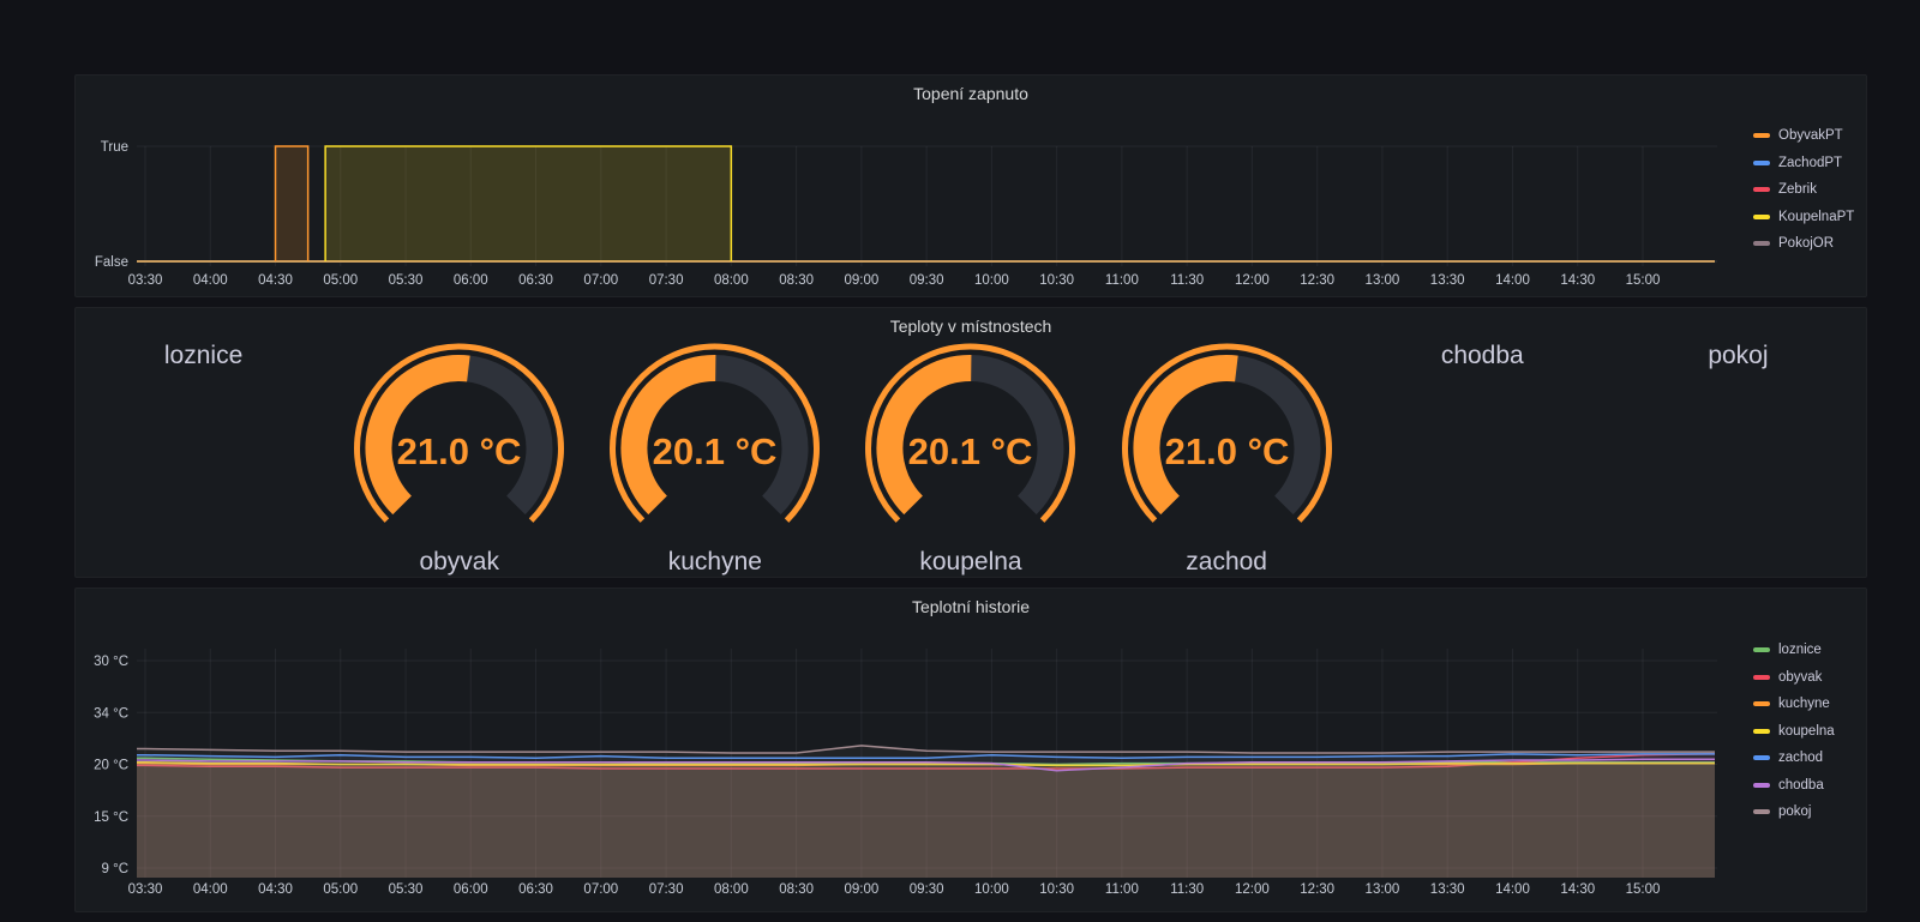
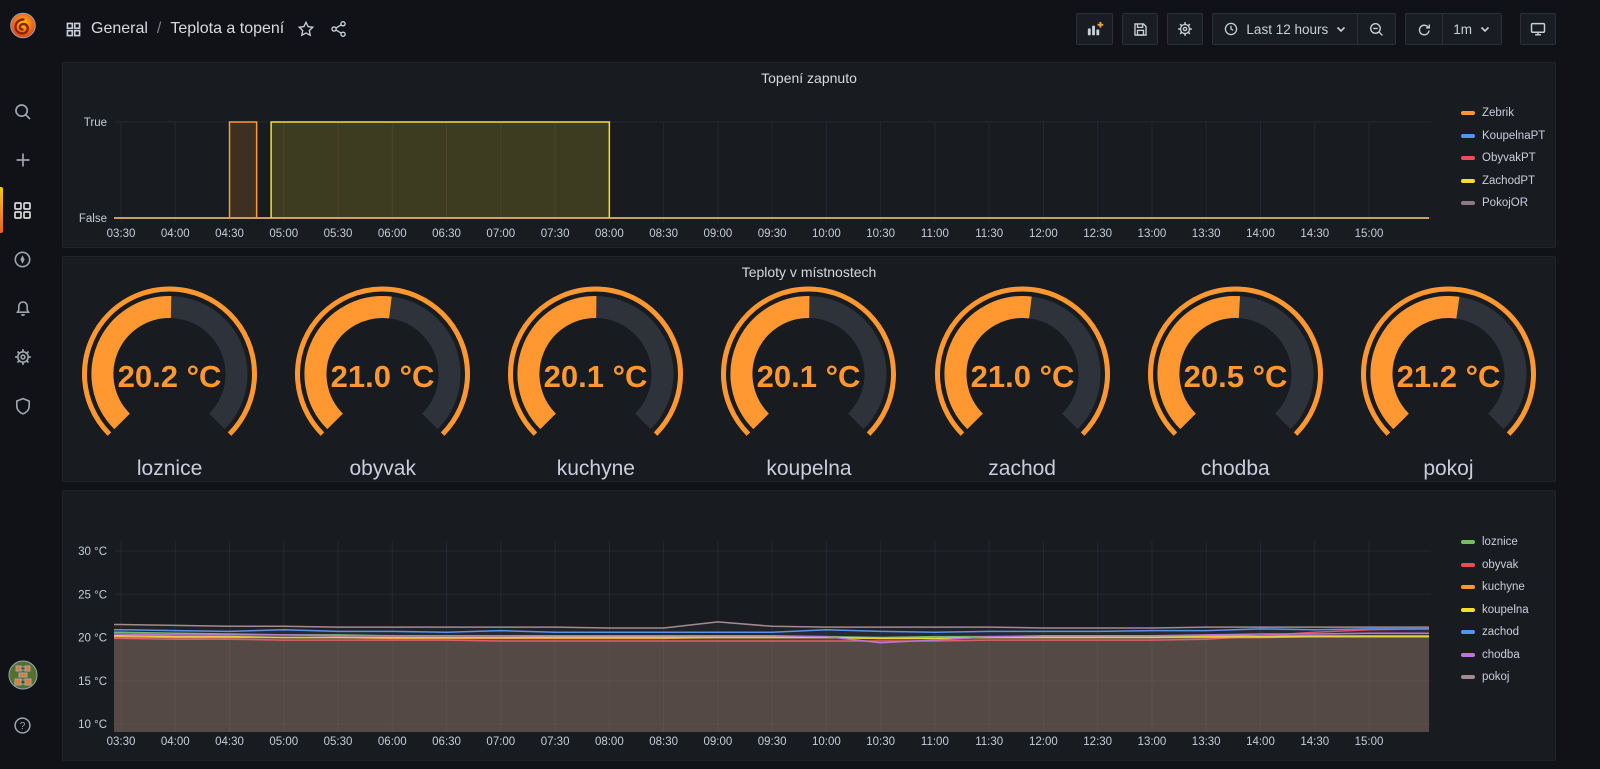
+ ?
+ General
+ /
+ Teplota a topení
+ Last 12 hours
+ 1m
  Topení zapnuto
  03:30
  04:00
  04:30
  05:00
  05:30
  06:00
  06:30
  07:00
  07:30
  08:00
  08:30
  09:00
  09:30
  10:00
  10:30
  11:00
  11:30
  12:00
  12:30
  13:00
  13:30
  14:00
  14:30
  15:00
  True
  False
- ObyvakPT
+ Zebrik
- ZachodPT
+ KoupelnaPT
- Zebrik
+ ObyvakPT
- KoupelnaPT
+ ZachodPT
  PokojOR
  Teploty v místnostech
+ 20.2 °C
  loznice
  21.0 °C
  obyvak
  20.1 °C
  kuchyne
  20.1 °C
  koupelna
  21.0 °C
  zachod
+ 20.5 °C
  chodba
+ 21.2 °C
  pokoj
- Teplotní historie
  03:30
  04:00
  04:30
  05:00
  05:30
  06:00
  06:30
  07:00
  07:30
  08:00
  08:30
  09:00
  09:30
  10:00
  10:30
  11:00
  11:30
  12:00
  12:30
  13:00
  13:30
  14:00
  14:30
  15:00
- 9 °C
+ 10 °C
  15 °C
  20 °C
- 34 °C
+ 25 °C
  30 °C
  loznice
  obyvak
  kuchyne
  koupelna
  zachod
  chodba
  pokoj
